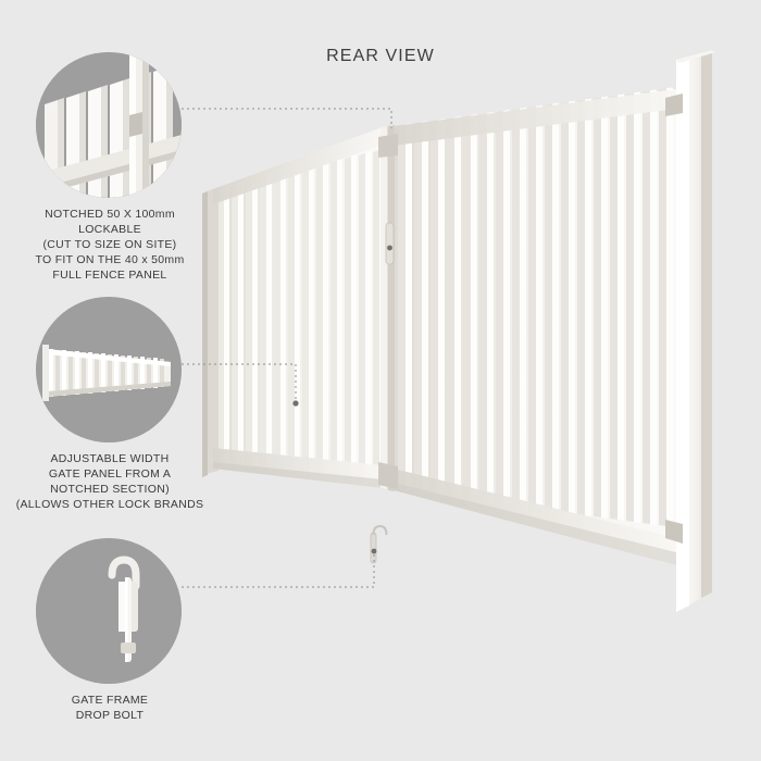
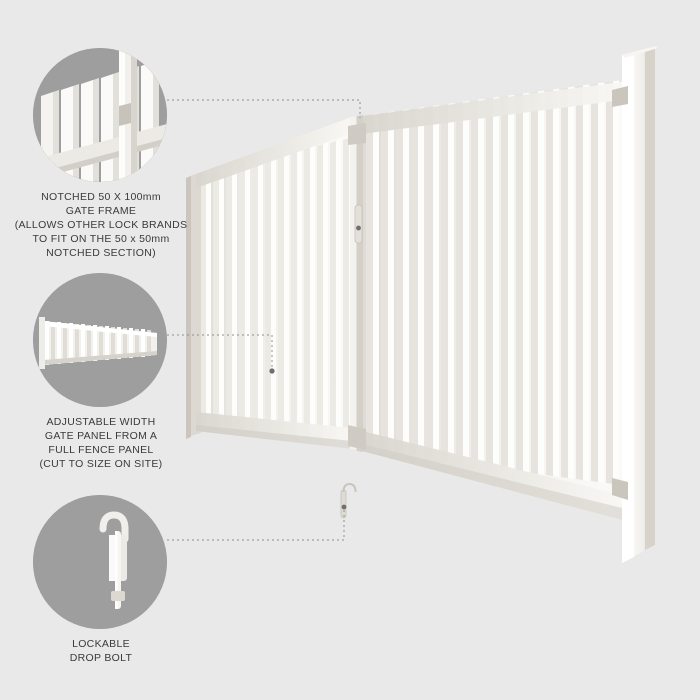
- REAR VIEW
  NOTCHED 50 X 100mm
- LOCKABLE
+ GATE FRAME
- (CUT TO SIZE ON SITE)
+ (ALLOWS OTHER LOCK BRANDS
- TO FIT ON THE 40 x 50mm
+ TO FIT ON THE 50 x 50mm
- FULL FENCE PANEL
+ NOTCHED SECTION)
  ADJUSTABLE WIDTH
  GATE PANEL FROM A
- NOTCHED SECTION)
+ FULL FENCE PANEL
- (ALLOWS OTHER LOCK BRANDS
+ (CUT TO SIZE ON SITE)
- GATE FRAME
+ LOCKABLE
  DROP BOLT
